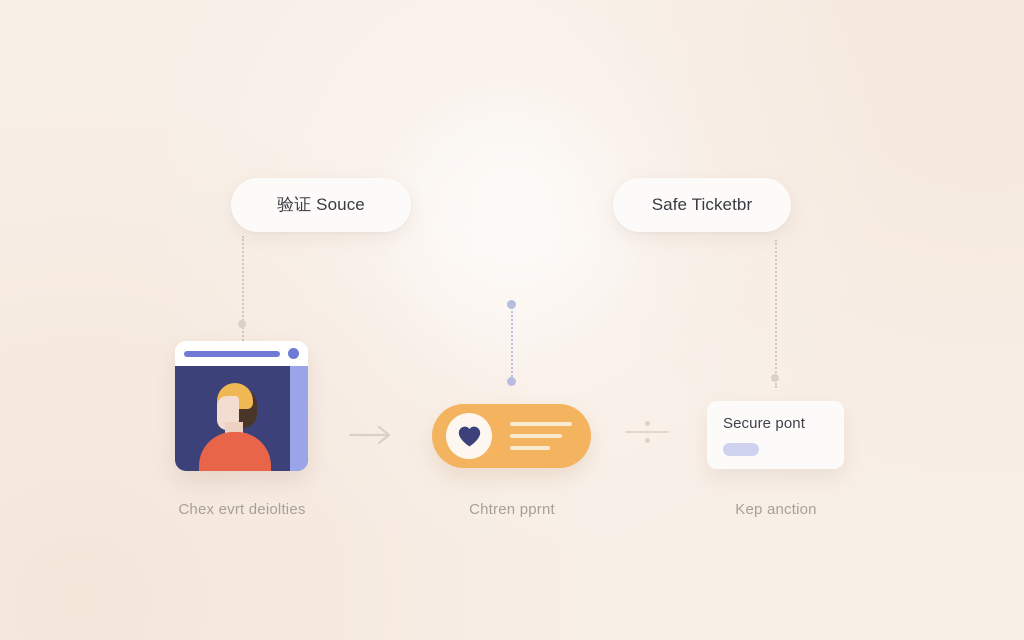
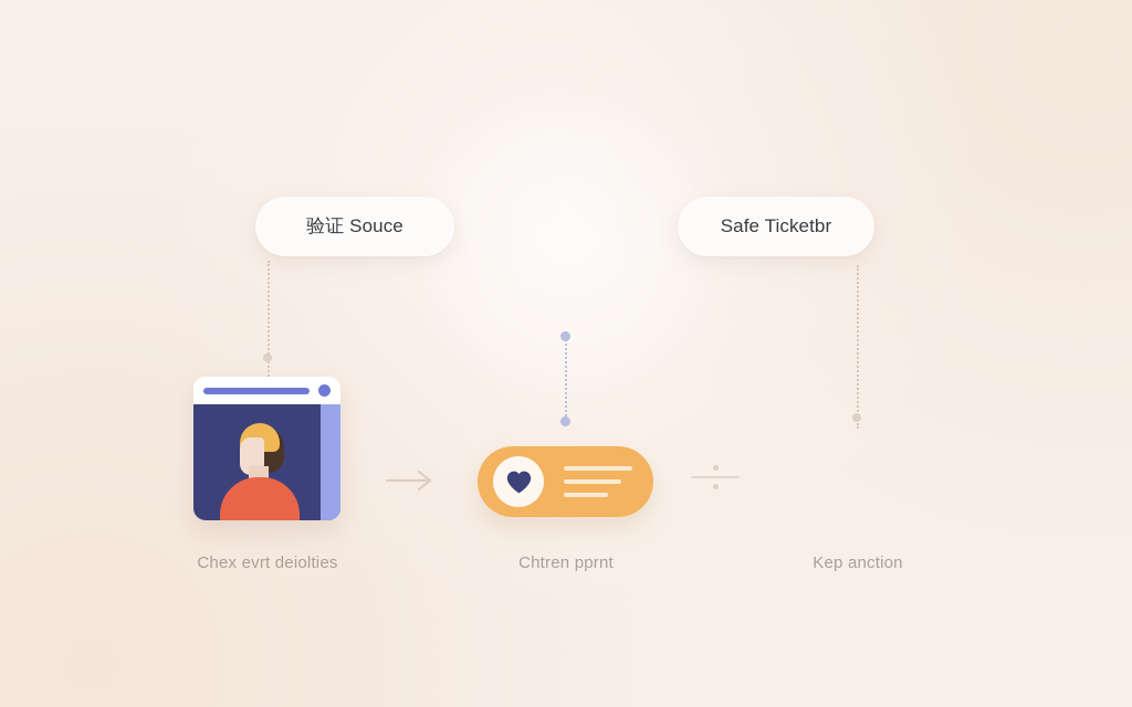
  验证 Souce
  Safe Ticketbr
- Secure pont
  Chex evrt deiolties
  Chtren pprnt
  Kep anction
